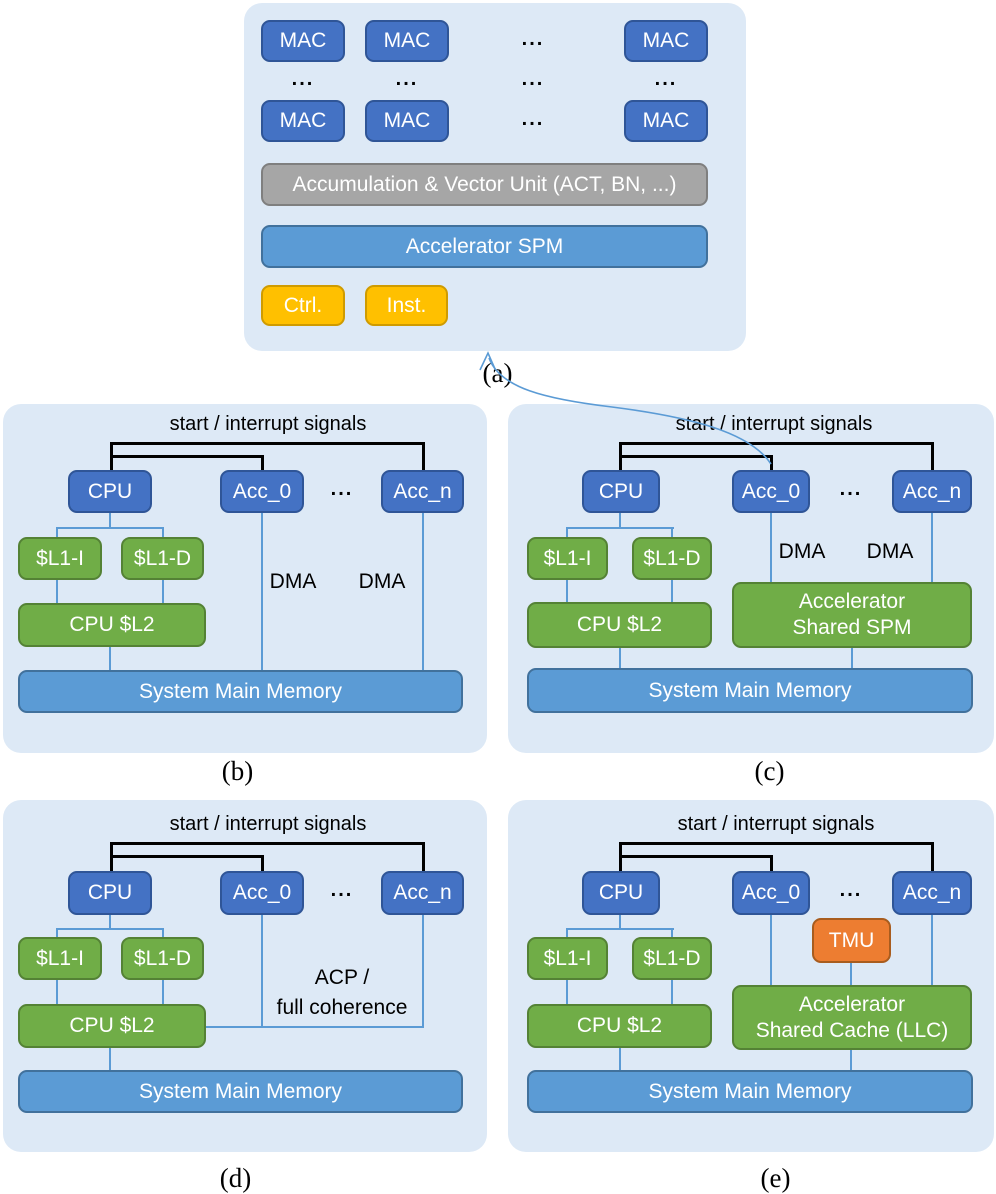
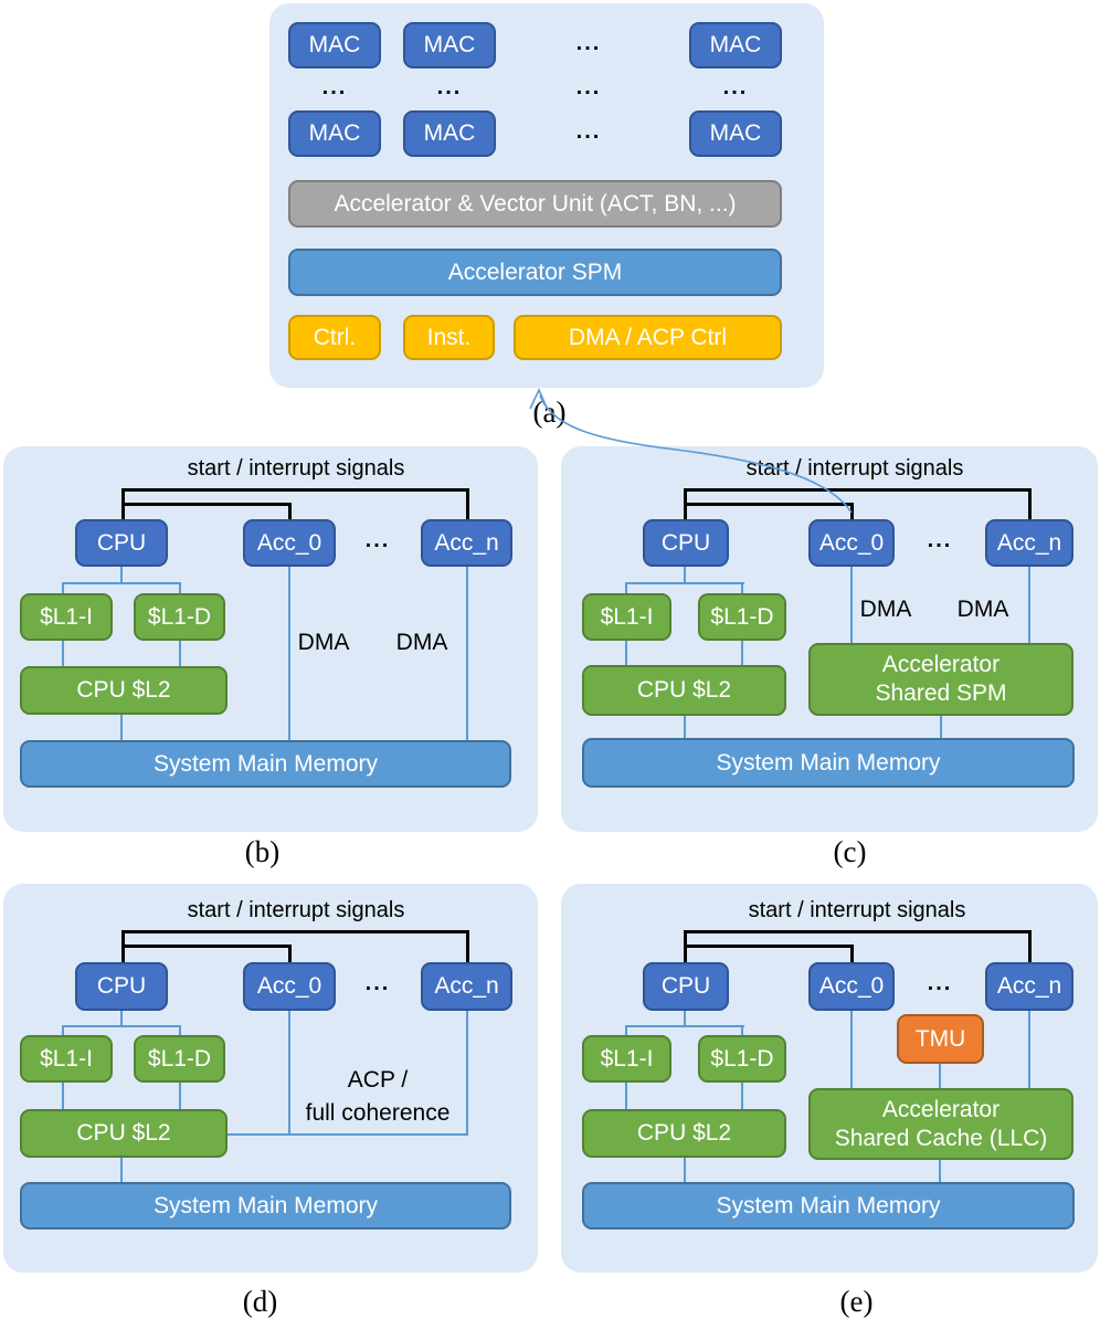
  MAC
  MAC
  ...
  MAC
  ...
  ...
  ...
  ...
  MAC
  MAC
  ...
  MAC
- Accumulation & Vector Unit (ACT, BN, ...)
+ Accelerator & Vector Unit (ACT, BN, ...)
  Accelerator SPM
  Ctrl.
  Inst.
+ DMA / ACP Ctrl
  (a)
  start / interrupt signals
  CPU
  Acc_0
  ...
  Acc_n
  $L1-I
  $L1-D
  CPU $L2
  DMA
  DMA
  System Main Memory
  (b)
  start / interrupt signals
  CPU
  Acc_0
  ...
  Acc_n
  $L1-I
  $L1-D
  DMA
  DMA
  CPU $L2
  Accelerator
  Shared SPM
  System Main Memory
  (c)
  start / interrupt signals
  CPU
  Acc_0
  ...
  Acc_n
  $L1-I
  $L1-D
  CPU $L2
  ACP /
  full coherence
  System Main Memory
  (d)
  start / interrupt signals
  CPU
  Acc_0
  ...
  Acc_n
  TMU
  $L1-I
  $L1-D
  CPU $L2
  Accelerator
  Shared Cache (LLC)
  System Main Memory
  (e)
